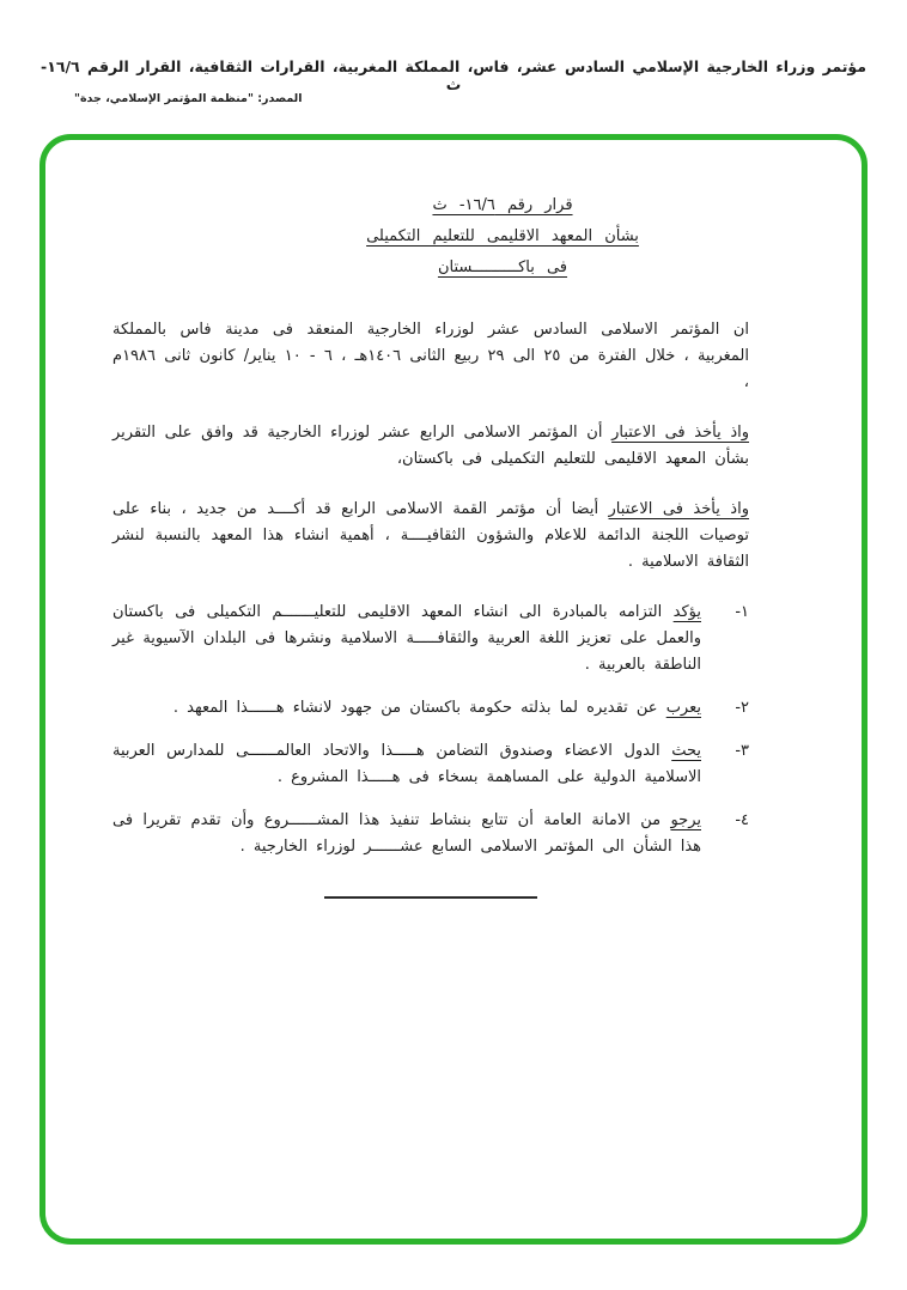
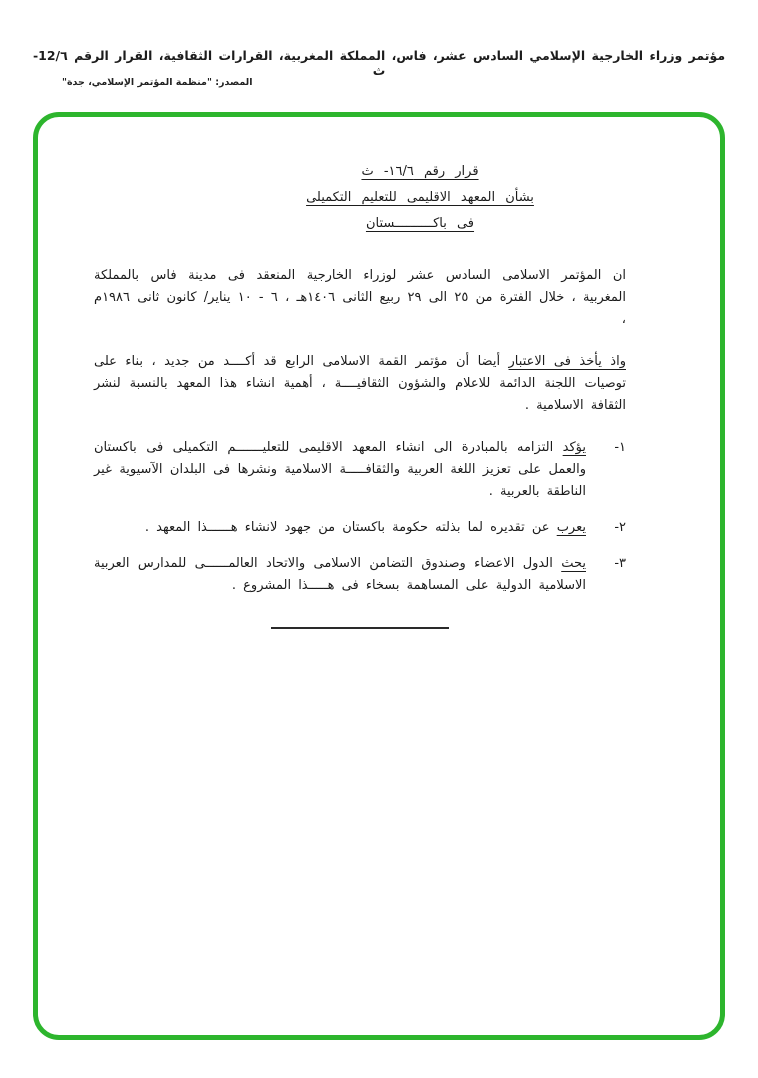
- مؤتمر وزراء الخارجية الإسلامي السادس عشر، فاس، المملكة المغربية، القرارات الثقافية، القرار الرقم ١٦/٦-ث
+ مؤتمر وزراء الخارجية الإسلامي السادس عشر، فاس، المملكة المغربية، القرارات الثقافية، القرار الرقم 12/٦-ث
  المصدر: "منظمة المؤتمر الإسلامي، جدة"
  قرار رقم ١٦/٦- ث
  بشأن المعهد الاقليمى للتعليم التكميلى
  فى باكــــــــــستان
  ان المؤتمر الاسلامى السادس عشر لوزراء الخارجية المنعقد فى مدينة فاس بالمملكة المغربية ، خلال الفترة من ٢٥ الى ٢٩ ربيع الثانى ١٤٠٦هـ ، ٦ - ١٠ يناير/ كانون ثانى ١٩٨٦م ،
- واذ يأخذ فى الاعتبار أن المؤتمر الاسلامى الرابع عشر لوزراء الخارجية قد وافق على التقرير بشأن المعهد الاقليمى للتعليم التكميلى فى باكستان،
  واذ يأخذ فى الاعتبار أيضا أن مؤتمر القمة الاسلامى الرابع قد أكــــد من جديد ، بناء على توصيات اللجنة الدائمة للاعلام والشؤون الثقافيــــة ، أهمية انشاء هذا المعهد بالنسبة لنشر الثقافة الاسلامية .
  ١-
  يؤكد التزامه بالمبادرة الى انشاء المعهد الاقليمى للتعليـــــــم التكميلى فى باكستان والعمل على تعزيز اللغة العربية والثقافـــــة الاسلامية ونشرها فى البلدان الآسيوية غير الناطقة بالعربية .
  ٢-
  يعرب عن تقديره لما بذلته حكومة باكستان من جهود لانشاء هــــــذا المعهد .
  ٣-
- يحث الدول الاعضاء وصندوق التضامن هـــــذا والاتحاد العالمــــــى للمدارس العربية الاسلامية الدولية على المساهمة بسخاء فى هـــــذا المشروع .
+ يحث الدول الاعضاء وصندوق التضامن الاسلامى والاتحاد العالمــــــى للمدارس العربية الاسلامية الدولية على المساهمة بسخاء فى هـــــذا المشروع .
- ٤-
- يرجو من الامانة العامة أن تتابع بنشاط تنفيذ هذا المشــــــروع وأن تقدم تقريرا فى هذا الشأن الى المؤتمر الاسلامى السابع عشــــــر لوزراء الخارجية .
